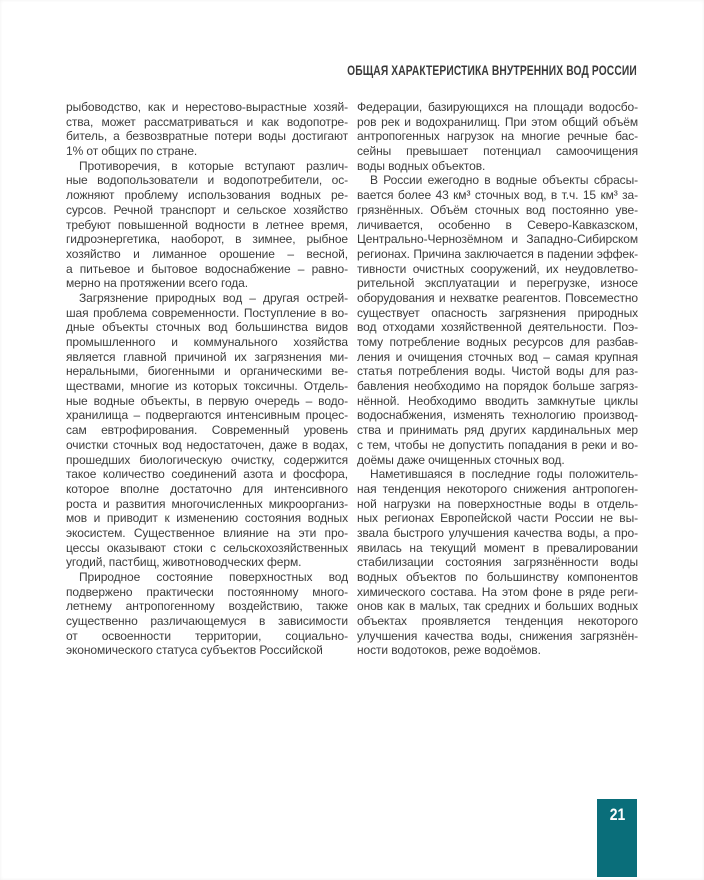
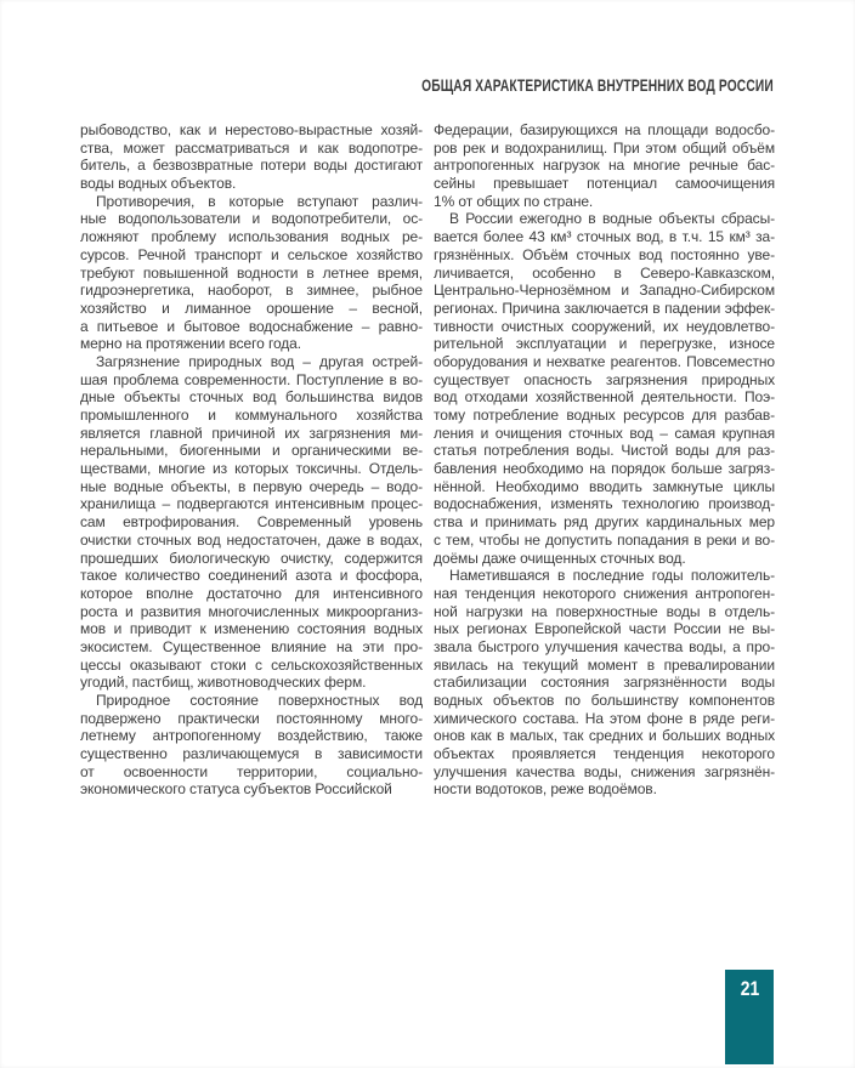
  ОБЩАЯ ХАРАКТЕРИСТИКА ВНУТРЕННИХ ВОД РОССИИ
  рыбоводство, как и нерестово-вырастные хозяй-
  ства, может рассматриваться и как водопотре-
  битель, а безвозвратные потери воды достигают
- 1% от общих по стране.
+ воды водных объектов.
  Противоречия, в которые вступают различ-
  ные водопользователи и водопотребители, ос-
  ложняют проблему использования водных ре-
  сурсов. Речной транспорт и сельское хозяйство
  требуют повышенной водности в летнее время,
  гидроэнергетика, наоборот, в зимнее, рыбное
  хозяйство и лиманное орошение – весной,
  а питьевое и бытовое водоснабжение – равно-
  мерно на протяжении всего года.
  Загрязнение природных вод – другая острей-
  шая проблема современности. Поступление в во-
  дные объекты сточных вод большинства видов
  промышленного и коммунального хозяйства
  является главной причиной их загрязнения ми-
  неральными, биогенными и органическими ве-
  ществами, многие из которых токсичны. Отдель-
  ные водные объекты, в первую очередь – водо-
  хранилища – подвергаются интенсивным процес-
  сам евтрофирования. Современный уровень
  очистки сточных вод недостаточен, даже в водах,
  прошедших биологическую очистку, содержится
  такое количество соединений азота и фосфора,
  которое вполне достаточно для интенсивного
  роста и развития многочисленных микроорганиз-
  мов и приводит к изменению состояния водных
  экосистем. Существенное влияние на эти про-
  цессы оказывают стоки с сельскохозяйственных
  угодий, пастбищ, животноводческих ферм.
  Природное состояние поверхностных вод
  подвержено практически постоянному много-
  летнему антропогенному воздействию, также
  существенно различающемуся в зависимости
  от освоенности территории, социально-
  экономического статуса субъектов Российской
  Федерации, базирующихся на площади водосбо-
  ров рек и водохранилищ. При этом общий объём
  антропогенных нагрузок на многие речные бас-
  сейны превышает потенциал самоочищения
- воды водных объектов.
+ 1% от общих по стране.
  В России ежегодно в водные объекты сбрасы-
  вается более 43 км³ сточных вод, в т.ч. 15 км³ за-
  грязнённых. Объём сточных вод постоянно уве-
  личивается, особенно в Северо-Кавказском,
  Центрально-Чернозёмном и Западно-Сибирском
  регионах. Причина заключается в падении эффек-
  тивности очистных сооружений, их неудовлетво-
  рительной эксплуатации и перегрузке, износе
  оборудования и нехватке реагентов. Повсеместно
  существует опасность загрязнения природных
  вод отходами хозяйственной деятельности. Поэ-
  тому потребление водных ресурсов для разбав-
  ления и очищения сточных вод – самая крупная
  статья потребления воды. Чистой воды для раз-
  бавления необходимо на порядок больше загряз-
  нённой. Необходимо вводить замкнутые циклы
  водоснабжения, изменять технологию производ-
  ства и принимать ряд других кардинальных мер
  с тем, чтобы не допустить попадания в реки и во-
  доёмы даже очищенных сточных вод.
  Наметившаяся в последние годы положитель-
  ная тенденция некоторого снижения антропоген-
  ной нагрузки на поверхностные воды в отдель-
  ных регионах Европейской части России не вы-
  звала быстрого улучшения качества воды, а про-
  явилась на текущий момент в превалировании
  стабилизации состояния загрязнённости воды
  водных объектов по большинству компонентов
  химического состава. На этом фоне в ряде реги-
  онов как в малых, так средних и больших водных
  объектах проявляется тенденция некоторого
  улучшения качества воды, снижения загрязнён-
  ности водотоков, реже водоёмов.
  21
